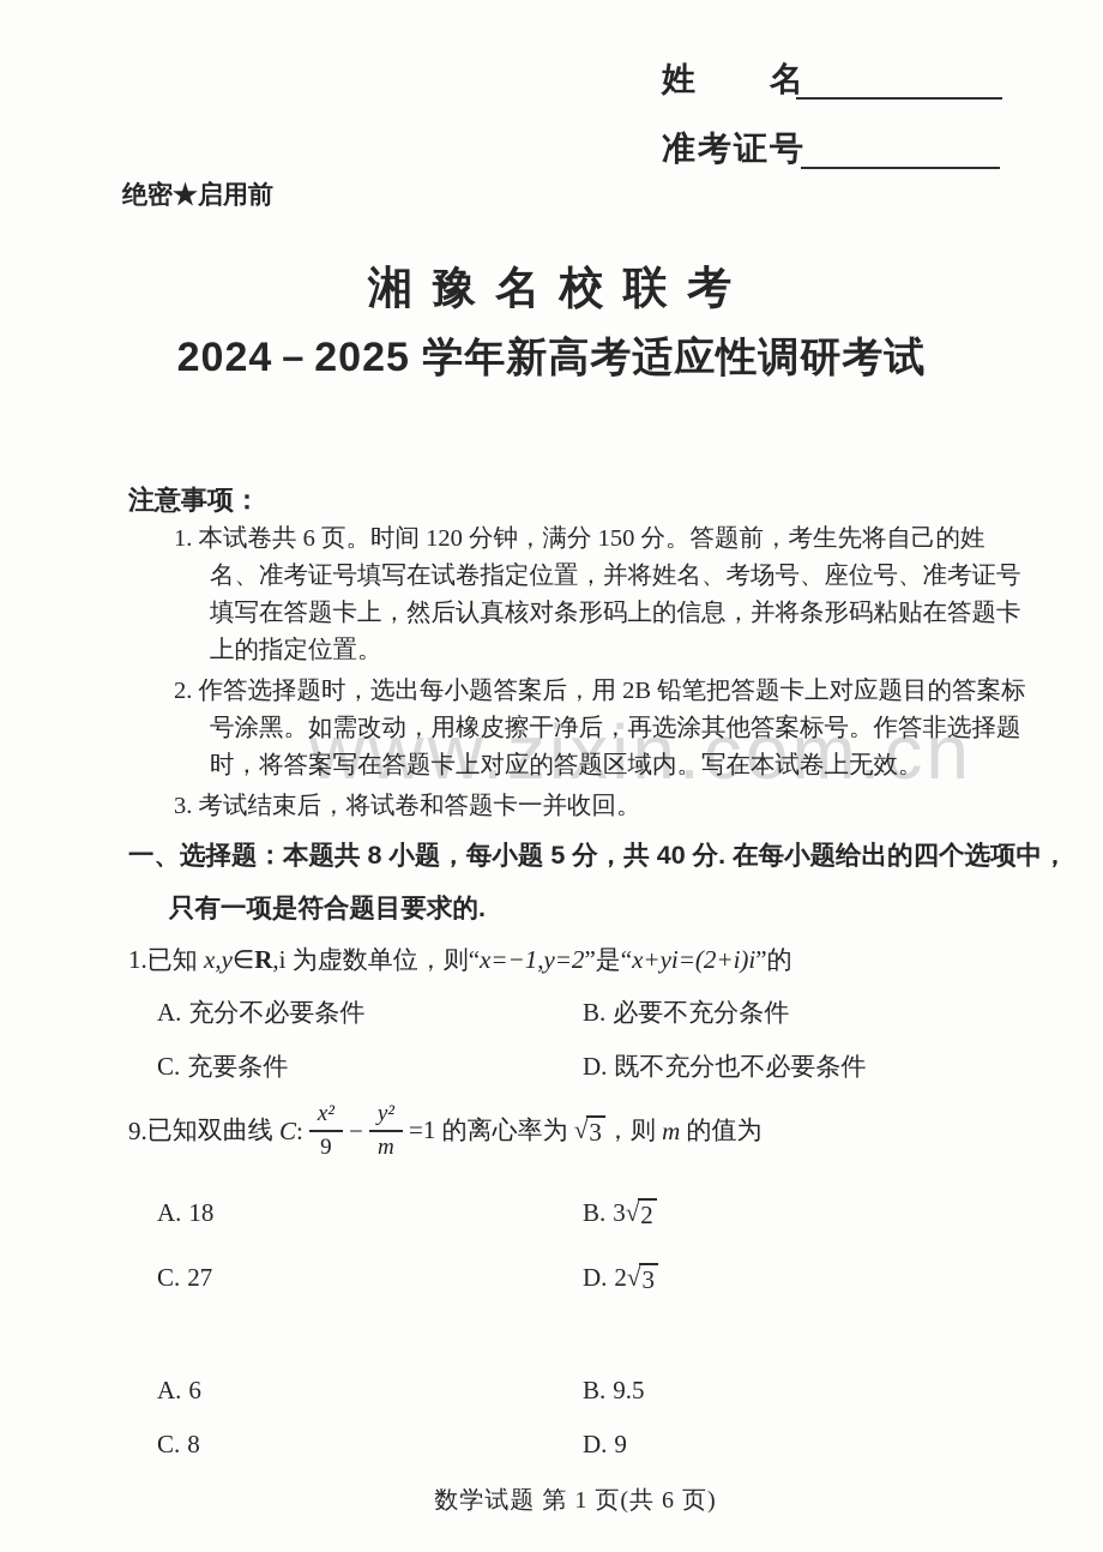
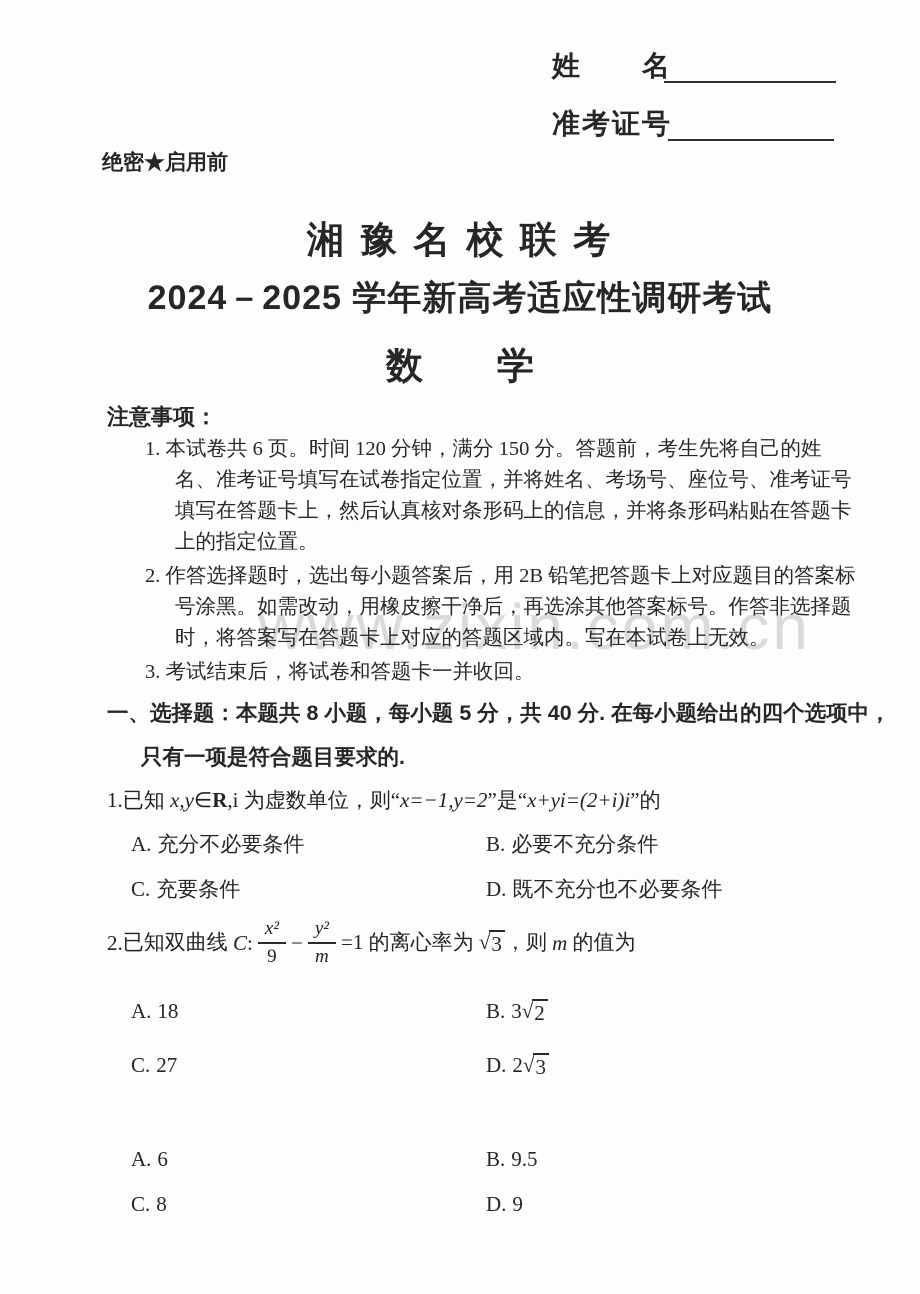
  www.zixin.com.cn
  姓 名
  准考证号
  绝密★启用前
  湘 豫 名 校 联 考
  2024－2025 学年新高考适应性调研考试
+ 数 学
  注意事项：
  1. 本试卷共 6 页。时间 120 分钟，满分 150 分。答题前，考生先将自己的姓名、准考证号填写在试卷指定位置，并将姓名、考场号、座位号、准考证号填写在答题卡上，然后认真核对条形码上的信息，并将条形码粘贴在答题卡上的指定位置。
  2. 作答选择题时，选出每小题答案后，用 2B 铅笔把答题卡上对应题目的答案标号涂黑。如需改动，用橡皮擦干净后，再选涂其他答案标号。作答非选择题时，将答案写在答题卡上对应的答题区域内。写在本试卷上无效。
  3. 考试结束后，将试卷和答题卡一并收回。
  一、选择题：本题共 8 小题，每小题 5 分，共 40 分. 在每小题给出的四个选项中，
  只有一项是符合题目要求的.
  1.已知 x,y∈R,i 为虚数单位，则“x=−1,y=2”是“x+yi=(2+i)i”的
  A. 充分不必要条件
  B. 必要不充分条件
  C. 充要条件
  D. 既不充分也不必要条件
- 9.
+ 2.
  已知双曲线
  C
  :
  x²
  9
  −
  y²
  m
  =1 的离心率为
  √
  3
  ，则
  m
  的值为
  A. 18
  B. 3
  √
  2
  C. 27
  D. 2
  √
  3
  A. 6
  B. 9.5
  C. 8
  D. 9
- 数学试题 第 1 页(共 6 页)
